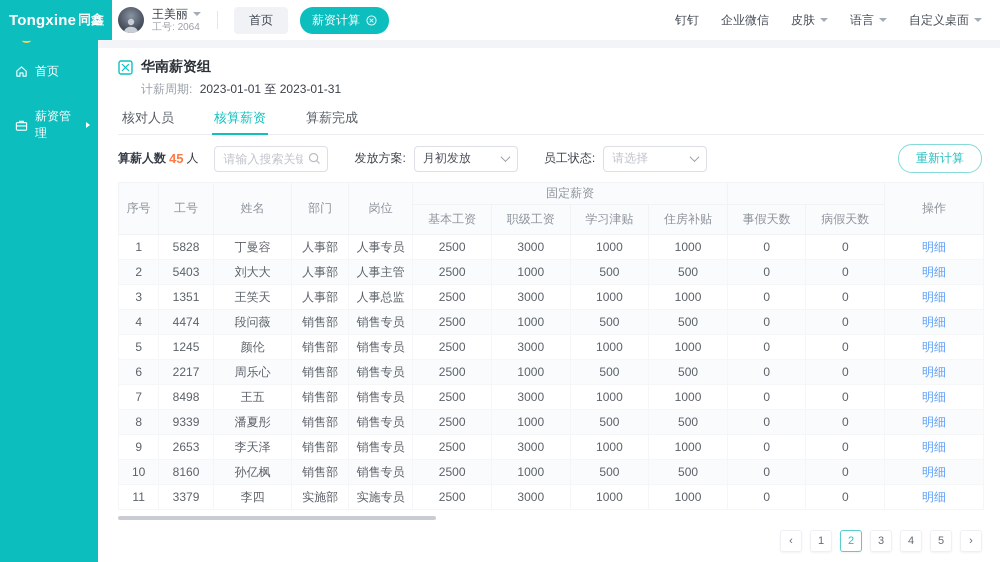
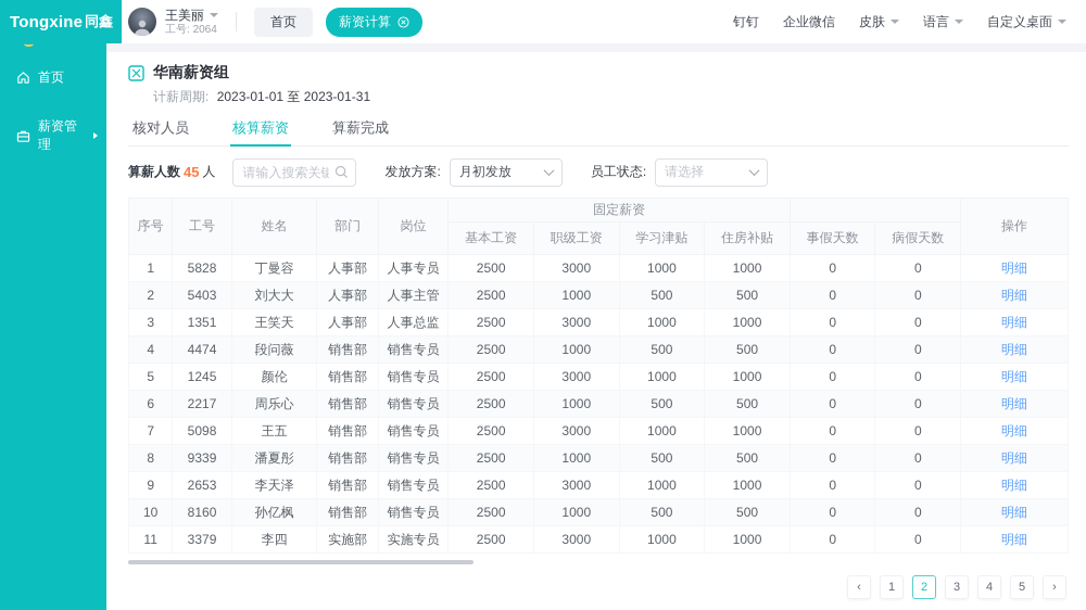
  首页
  薪资管理
  Tongxine
  同鑫
  王美丽
  工号: 2064
  首页
  薪资计算
  钉钉
  企业微信
  皮肤
  语言
  自定义桌面
  华南薪资组
  计薪周期: 2023-01-01 至 2023-01-31
  核对人员
  核算薪资
  算薪完成
  算薪人数
  45
  人
  请输入搜索关键
  发放方案:
  月初发放
  员工状态:
  请选择
- 重新计算
  序号	工号	姓名	部门	岗位	固定薪资		操作
  基本工资	职级工资	学习津贴	住房补贴	事假天数	病假天数
  1	5828	丁曼容	人事部	人事专员	2500	3000	1000	1000	0	0	明细
  2	5403	刘大大	人事部	人事主管	2500	1000	500	500	0	0	明细
  3	1351	王笑天	人事部	人事总监	2500	3000	1000	1000	0	0	明细
  4	4474	段问薇	销售部	销售专员	2500	1000	500	500	0	0	明细
  5	1245	颜伦	销售部	销售专员	2500	3000	1000	1000	0	0	明细
  6	2217	周乐心	销售部	销售专员	2500	1000	500	500	0	0	明细
- 7	8498	王五	销售部	销售专员	2500	3000	1000	1000	0	0	明细
+ 7	5098	王五	销售部	销售专员	2500	3000	1000	1000	0	0	明细
  8	9339	潘夏彤	销售部	销售专员	2500	1000	500	500	0	0	明细
  9	2653	李天泽	销售部	销售专员	2500	3000	1000	1000	0	0	明细
  10	8160	孙亿枫	销售部	销售专员	2500	1000	500	500	0	0	明细
  11	3379	李四	实施部	实施专员	2500	3000	1000	1000	0	0	明细
  ‹
  1
  2
  3
  4
  5
  ›
